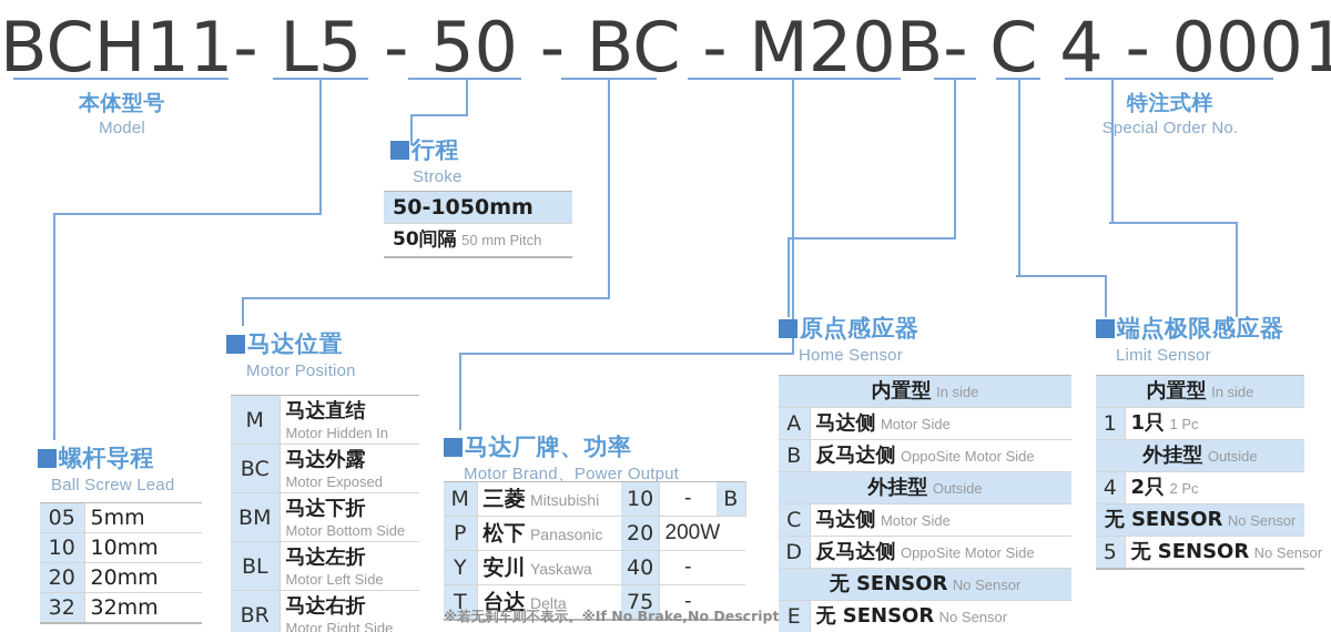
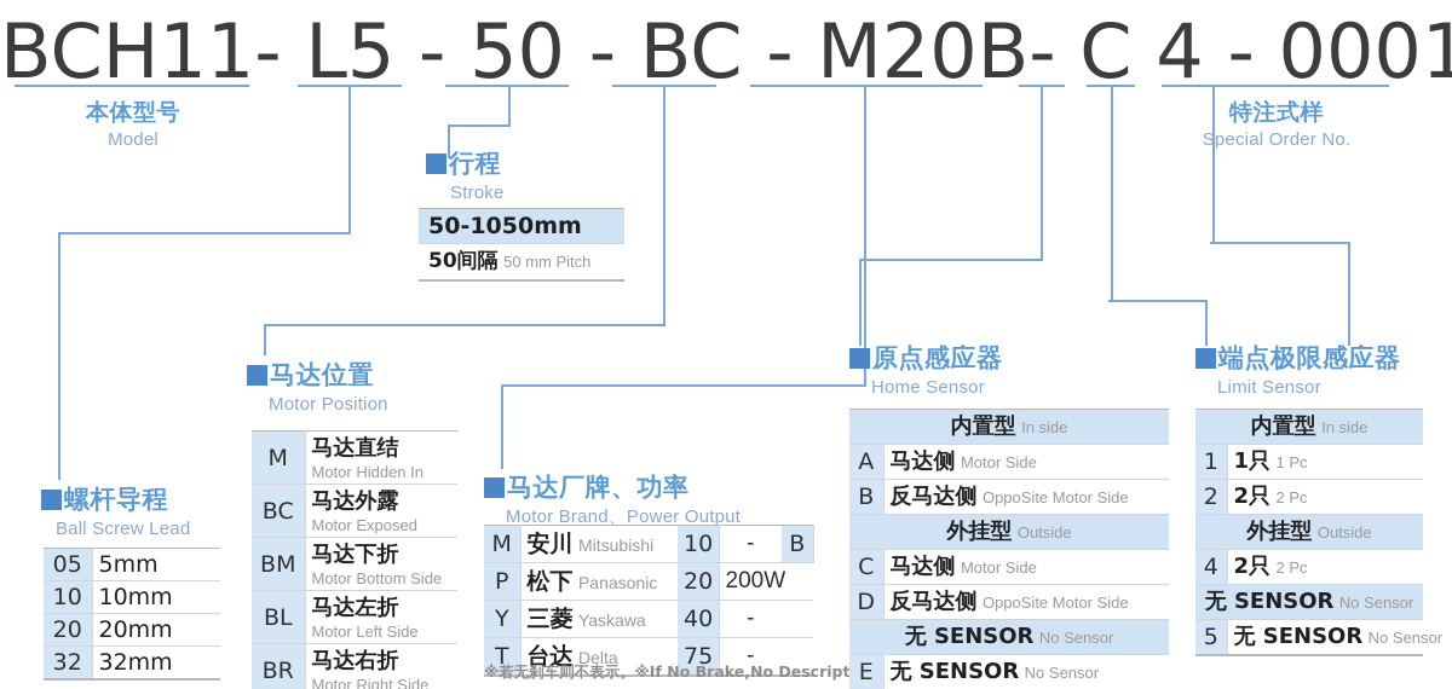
  BCH11- L5 - 50 - BC - M20B- C 4 - 0001
  本体型号
  Model
  特注式样
  Special Order No.
  行程
  Stroke
  50-1050mm
  50间隔 50 mm Pitch
  螺杆导程
  Ball Screw Lead
  05	5mm
  10	10mm
  20	20mm
  32	32mm
  马达位置
  Motor Position
  M	马达直结Motor Hidden In
  BC	马达外露Motor Exposed
  BM	马达下折Motor Bottom Side
  BL	马达左折Motor Left Side
  BR	马达右折Motor Right Side
  马达厂牌、功率
  Motor Brand、Power Output
- M	三菱 Mitsubishi	10	-	B
+ M	安川 Mitsubishi	10	-	B
  P	松下 Panasonic	20	200W
- Y	安川 Yaskawa	40	-
+ Y	三菱 Yaskawa	40	-
  T	台达 Delta	75	-
  ※若无刹车则不表示。※If No Brake,No Descript
  原点感应器
  Home Sensor
  内置型 In side
  A	马达侧 Motor Side
  B	反马达侧 OppoSite Motor Side
  外挂型 Outside
  C	马达侧 Motor Side
  D	反马达侧 OppoSite Motor Side
  无 SENSOR No Sensor
  E	无 SENSOR No Sensor
  端点极限感应器
  Limit Sensor
  内置型 In side
  1	1只 1 Pc
+ 2	2只 2 Pc
  外挂型 Outside
  4	2只 2 Pc
  无 SENSOR No Sensor
  5	无 SENSOR No Sensor
